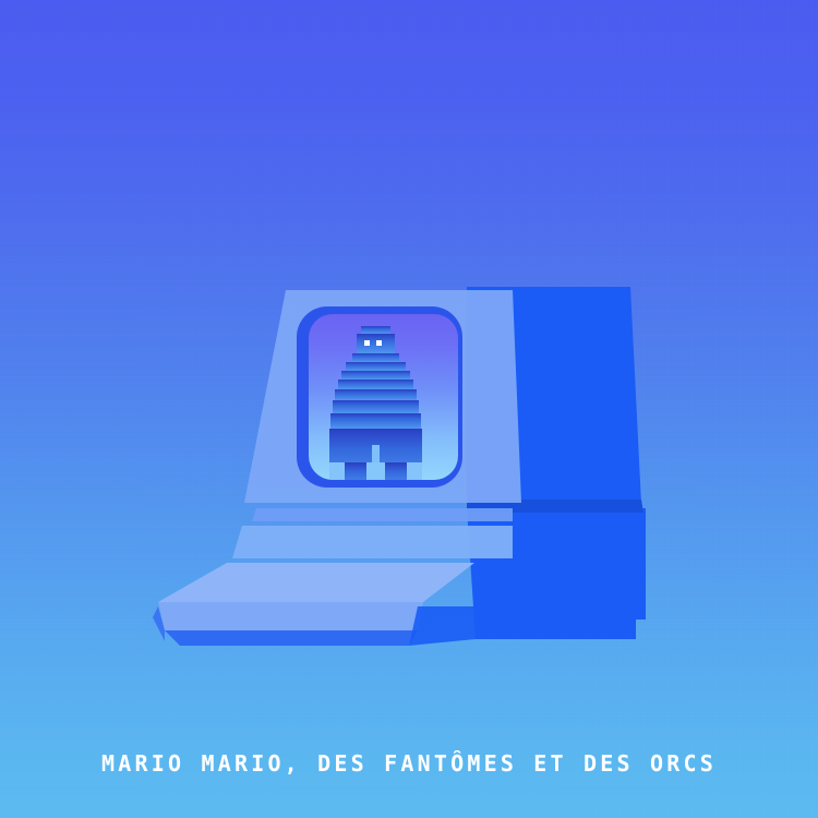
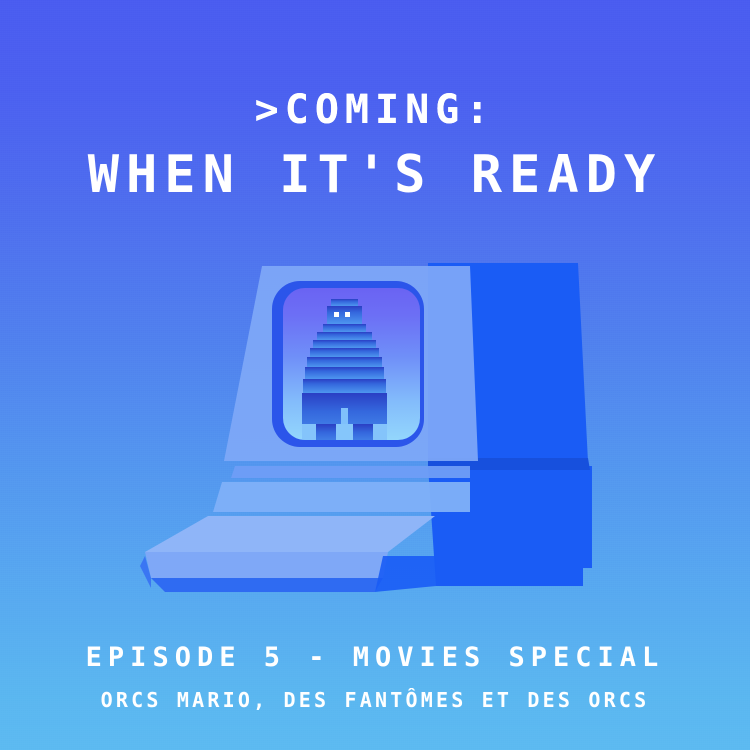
+ >COMING:
+ WHEN IT'S READY
+ EPISODE 5 - MOVIES SPECIAL
- MARIO MARIO, DES FANTÔMES ET DES ORCS
+ ORCS MARIO, DES FANTÔMES ET DES ORCS
